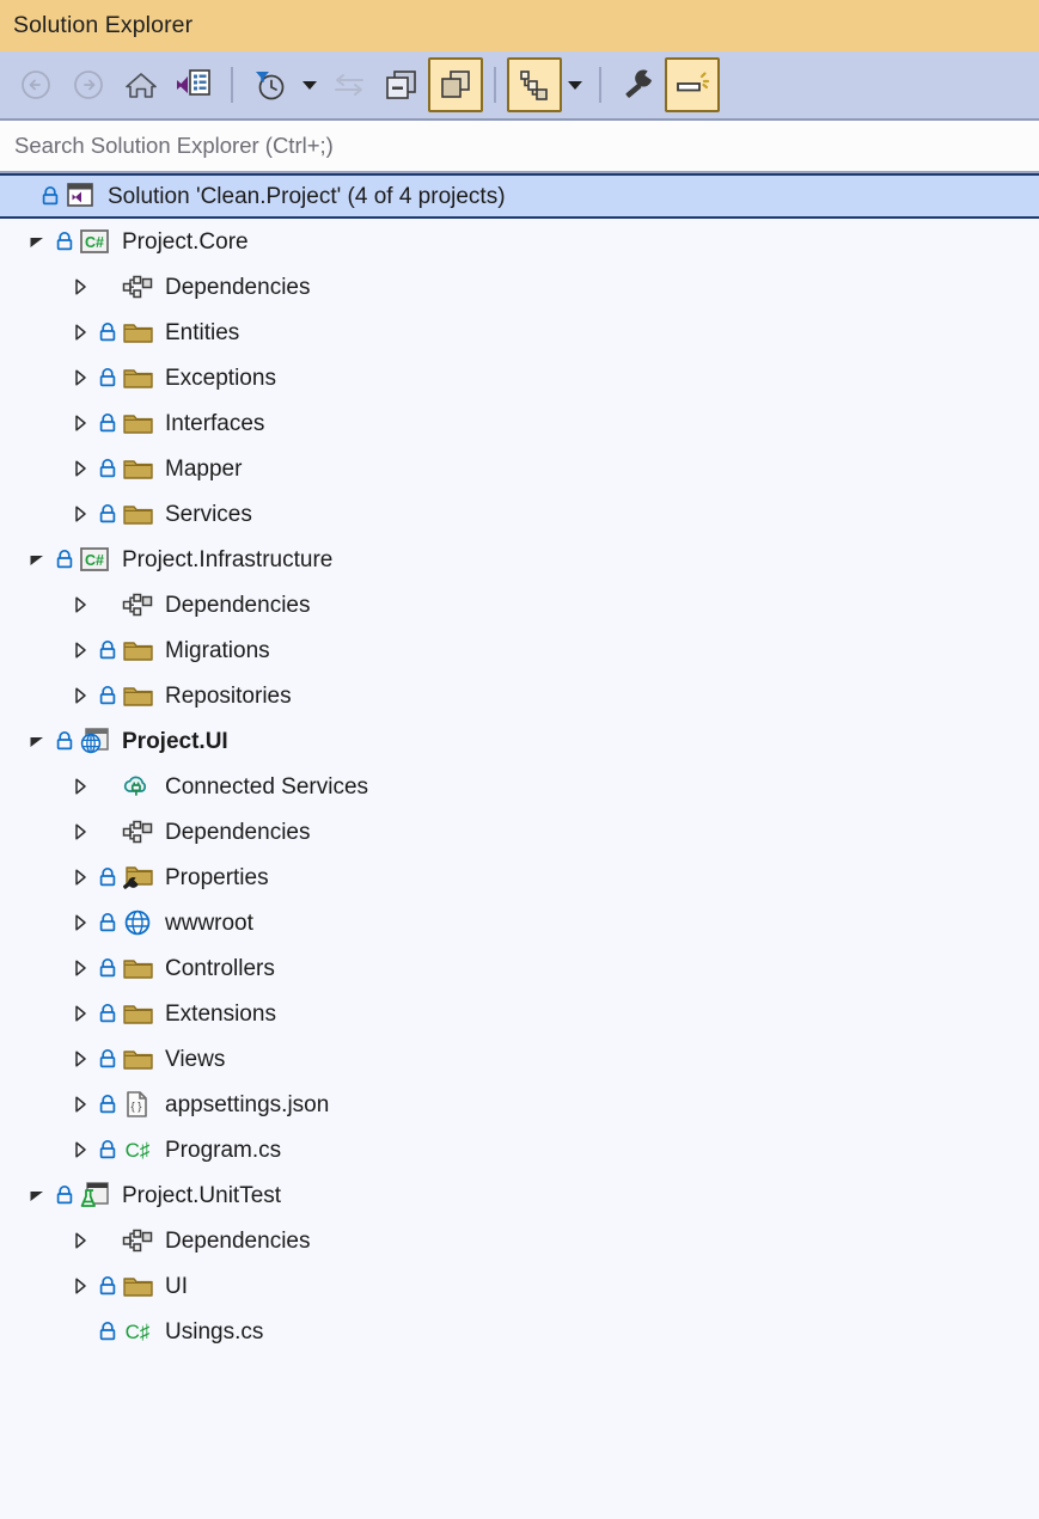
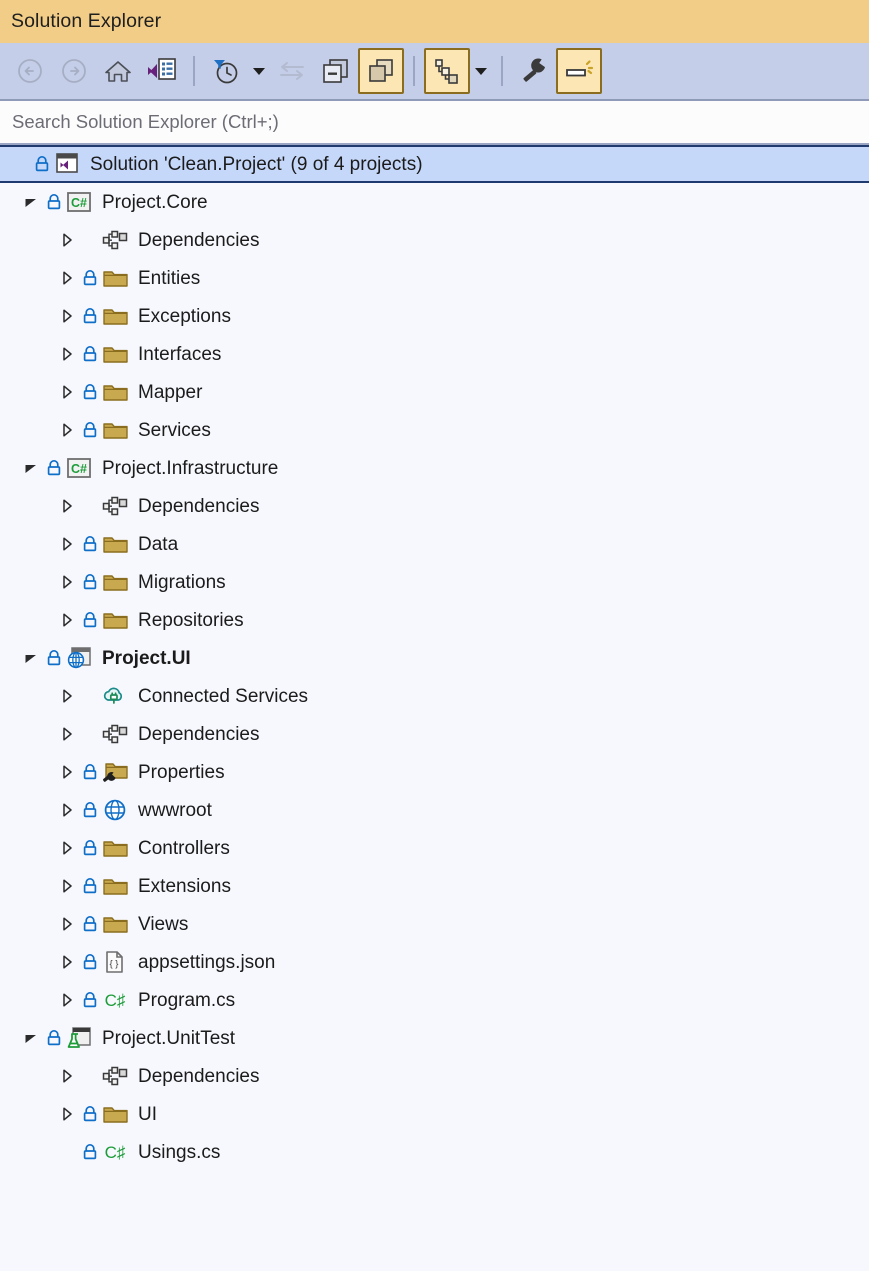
  Solution Explorer
  Search Solution Explorer (Ctrl+;)
- Solution 'Clean.Project' (4 of 4 projects)
+ Solution 'Clean.Project' (9 of 4 projects)
  C#
  Project.Core
  Dependencies
  Entities
  Exceptions
  Interfaces
  Mapper
  Services
  C#
  Project.Infrastructure
  Dependencies
+ Data
  Migrations
  Repositories
  Project.UI
  Connected Services
  Dependencies
  Properties
  wwwroot
  Controllers
  Extensions
  Views
  { }
  appsettings.json
  C♯
  Program.cs
  Project.UnitTest
  Dependencies
  UI
  C♯
  Usings.cs
